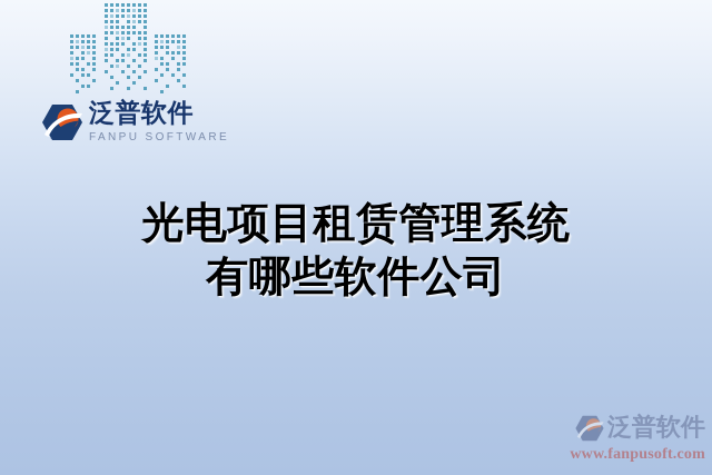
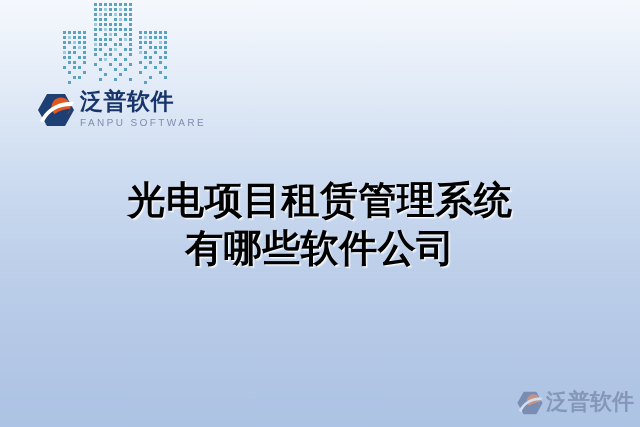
  泛普软件
  FANPU SOFTWARE
  光电项目租赁管理系统
  有哪些软件公司
  泛普软件
- www.fanpusoft.com
